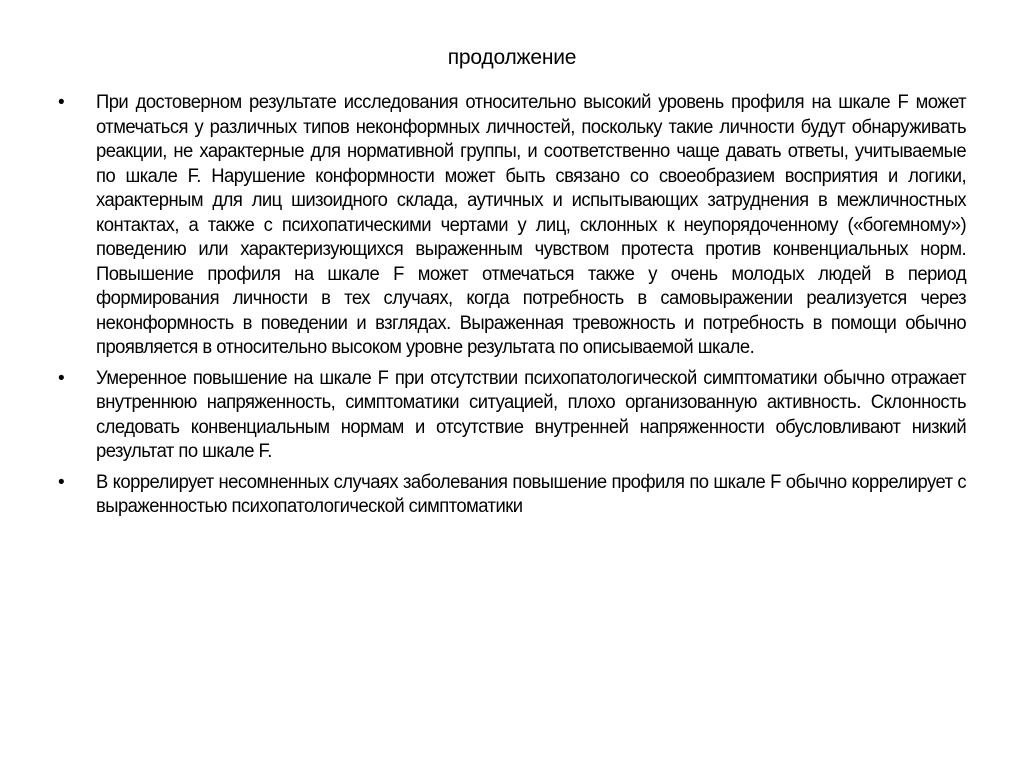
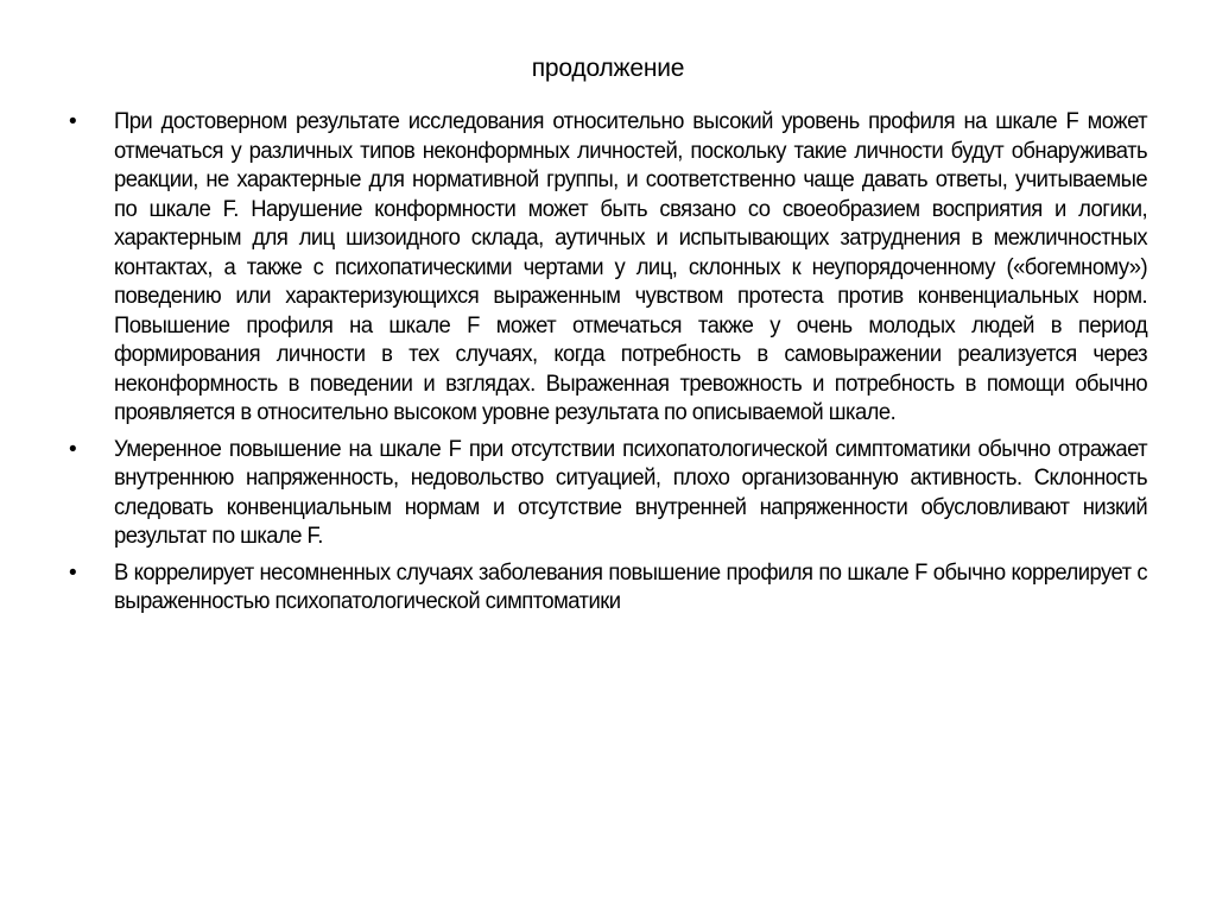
  продолжение
  •
  При достоверном результате исследования относительно высокий уровень профиля на шкале F может отмечаться у различных типов неконформных личностей, поскольку такие личности будут обнаруживать реакции, не характерные для нормативной группы, и соответственно чаще давать ответы, учитываемые по шкале F. Нарушение конформности может быть связано со своеобразием восприятия и логики, характерным для лиц шизоидного склада, аутичных и испытывающих затруднения в межличностных контактах, а также с психопатическими чертами у лиц, склонных к неупорядоченному («богемному») поведению или характеризующихся выраженным чувством протеста против конвенциальных норм. Повышение профиля на шкале F может отмечаться также у очень молодых людей в период формирования личности в тех случаях, когда потребность в самовыражении реализуется через неконформность в поведении и взглядах. Выраженная тревожность и потребность в помощи обычно проявляется в относительно высоком уровне результата по описываемой шкале.
  •
- Умеренное повышение на шкале F при отсутствии психопатологической симптоматики обычно отражает внутреннюю напряженность, симптоматики ситуацией, плохо организованную активность. Склонность следовать конвенциальным нормам и отсутствие внутренней напряженности обусловливают низкий результат по шкале F.
+ Умеренное повышение на шкале F при отсутствии психопатологической симптоматики обычно отражает внутреннюю напряженность, недовольство ситуацией, плохо организованную активность. Склонность следовать конвенциальным нормам и отсутствие внутренней напряженности обусловливают низкий результат по шкале F.
  •
  В коррелирует несомненных случаях заболевания повышение профиля по шкале F обычно коррелирует с выраженностью психопатологической симптоматики
